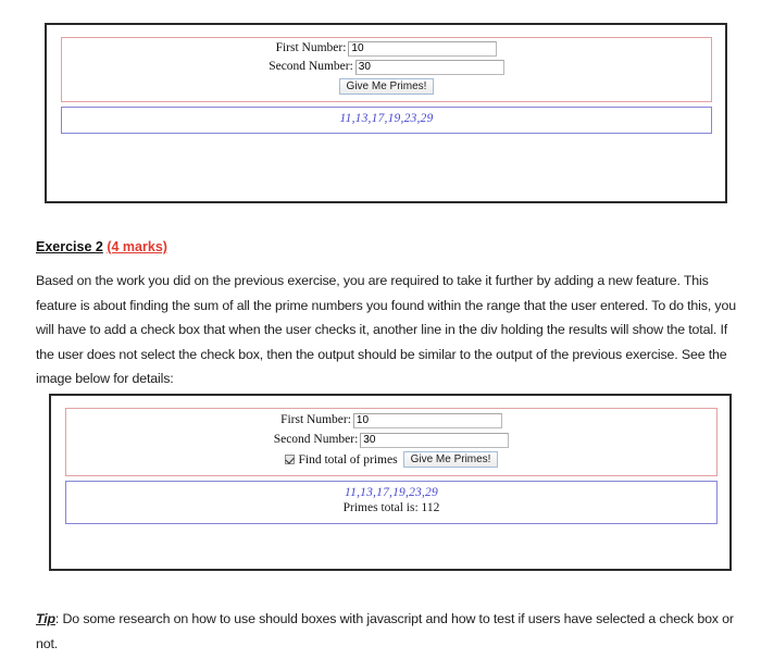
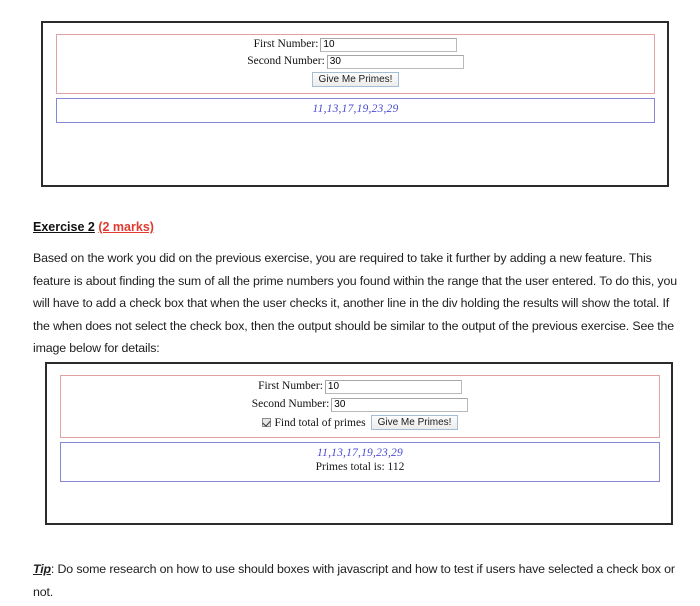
  First Number:
  10
  Second Number:
  30
  Give Me Primes!
  11,13,17,19,23,29
- Exercise 2 (4 marks)
+ Exercise 2 (2 marks)
- Based on the work you did on the previous exercise, you are required to take it further by adding a new feature. This feature is about finding the sum of all the prime numbers you found within the range that the user entered. To do this, you will have to add a check box that when the user checks it, another line in the div holding the results will show the total. If the user does not select the check box, then the output should be similar to the output of the previous exercise. See the image below for details:
+ Based on the work you did on the previous exercise, you are required to take it further by adding a new feature. This feature is about finding the sum of all the prime numbers you found within the range that the user entered. To do this, you will have to add a check box that when the user checks it, another line in the div holding the results will show the total. If the when does not select the check box, then the output should be similar to the output of the previous exercise. See the image below for details:
  First Number:
  10
  Second Number:
  30
  Find total of primes
  Give Me Primes!
  11,13,17,19,23,29
  Primes total is: 112
  Tip: Do some research on how to use should boxes with javascript and how to test if users have selected a check box or not.
